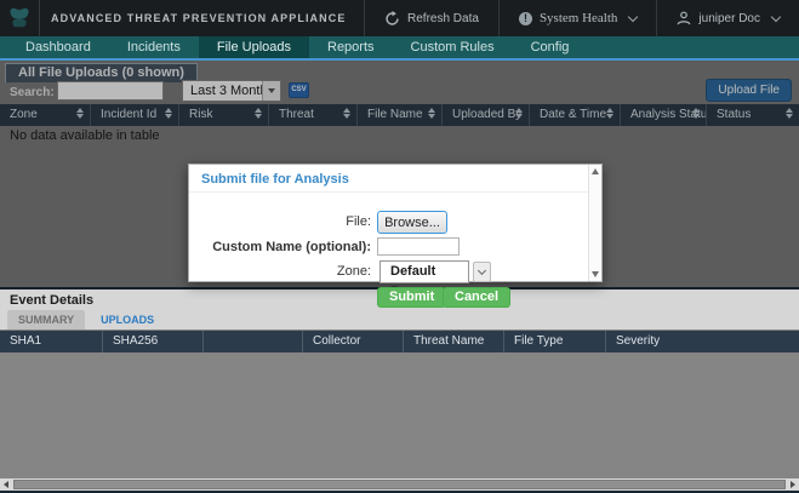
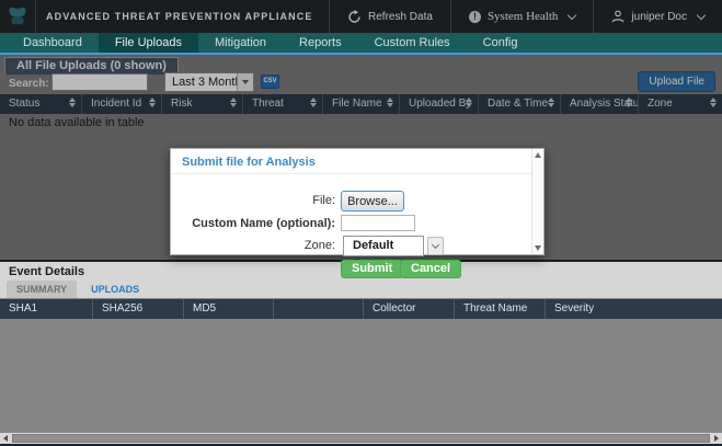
  ADVANCED THREAT PREVENTION APPLIANCE
  Refresh Data
  !
  System Health
  juniper Doc
  Dashboard
- Incidents
  File Uploads
+ Mitigation
  Reports
  Custom Rules
  Config
  All File Uploads (0 shown)
  Search:
  Last 3 Mont
  Upload File
- Zone
+ Status
  Incident Id
  Risk
  Threat
  File Name
  Uploaded By
  Date & Time
  Analysis Statu
- Status
+ Zone
  No data available in table
  Submit file for Analysis
  File:
  Browse...
  Custom Name (optional):
  Zone:
  Submit
  Cancel
  Event Details
  SUMMARY
  UPLOADS
  SHA1
  SHA256
+ MD5
  Collector
  Threat Name
- File Type
  Severity
